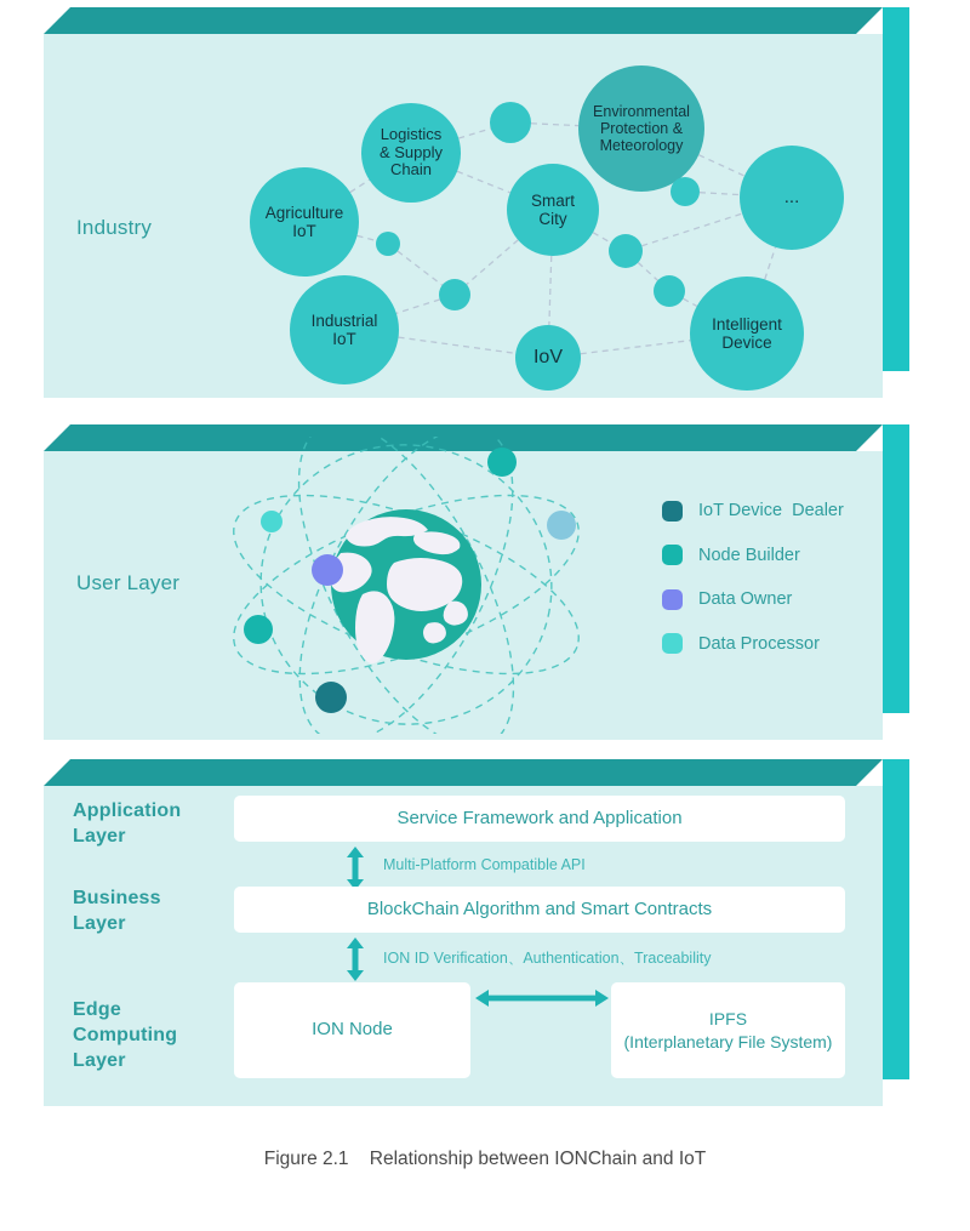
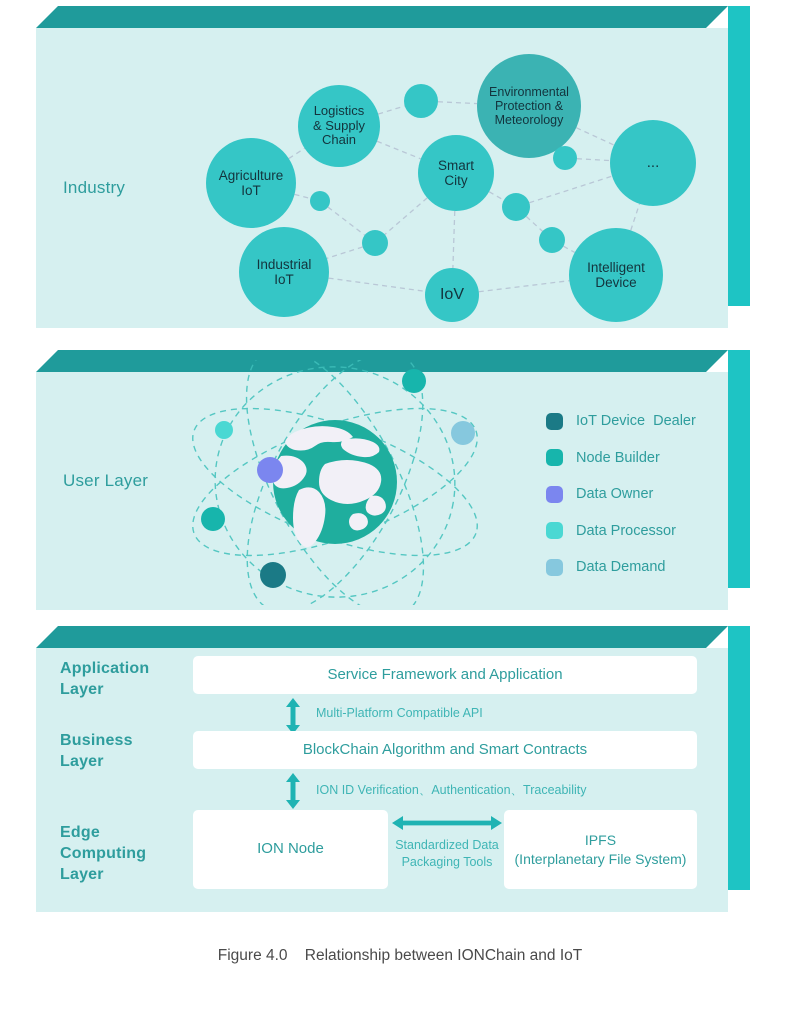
  Industry
  Agriculture
  IoT
  Logistics
  & Supply
  Chain
  Environmental
  Protection &
  Meteorology
  Smart
  City
  ...
  Industrial
  IoT
  Intelligent
  Device
  IoV
  User Layer
  IoT Device Dealer
  Node Builder
  Data Owner
  Data Processor
+ Data Demand
  Application
  Layer
  Business
  Layer
  Edge
  Computing
  Layer
  Service Framework and Application
  Multi-Platform Compatible API
  BlockChain Algorithm and Smart Contracts
  ION ID Verification、Authentication、Traceability
  ION Node
+ Standardized Data
+ Packaging Tools
  IPFS
  (Interplanetary File System)
- Figure 2.1 Relationship between IONChain and IoT
+ Figure 4.0 Relationship between IONChain and IoT
